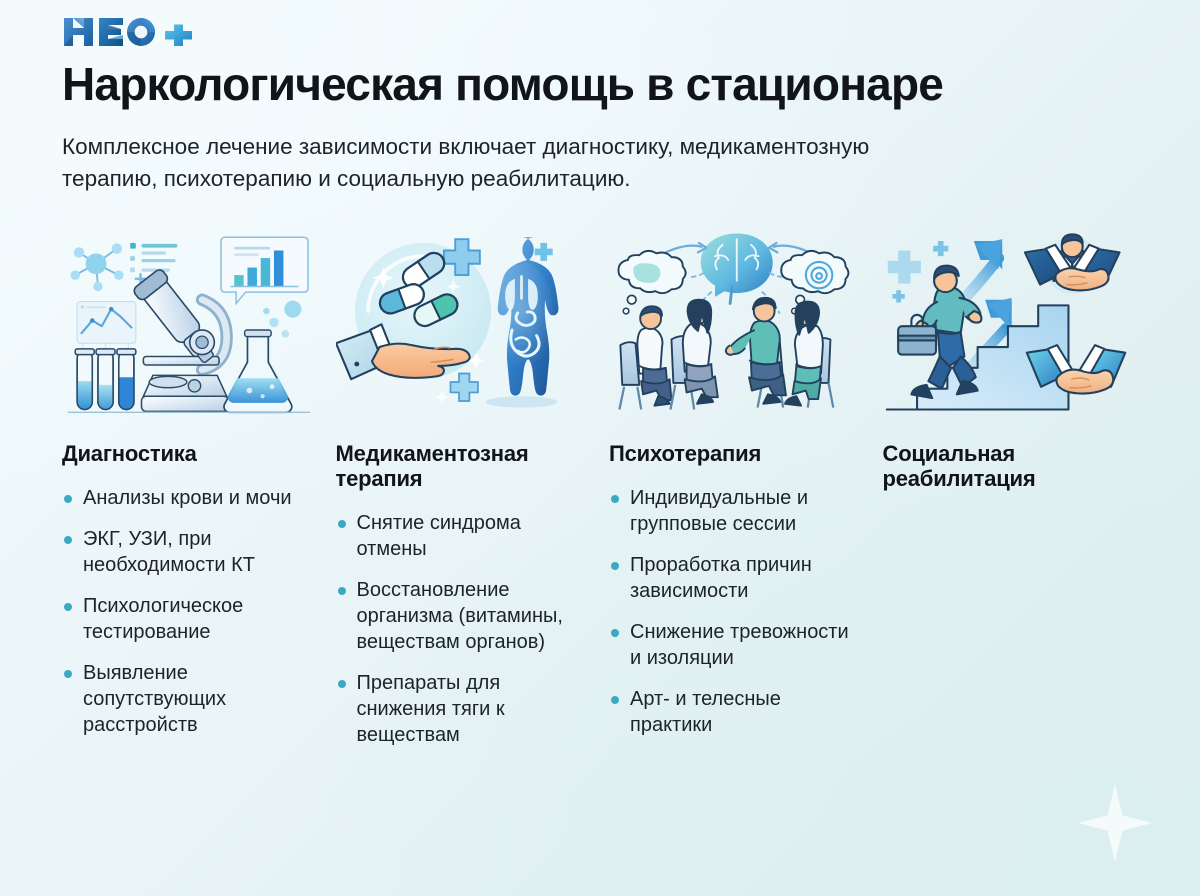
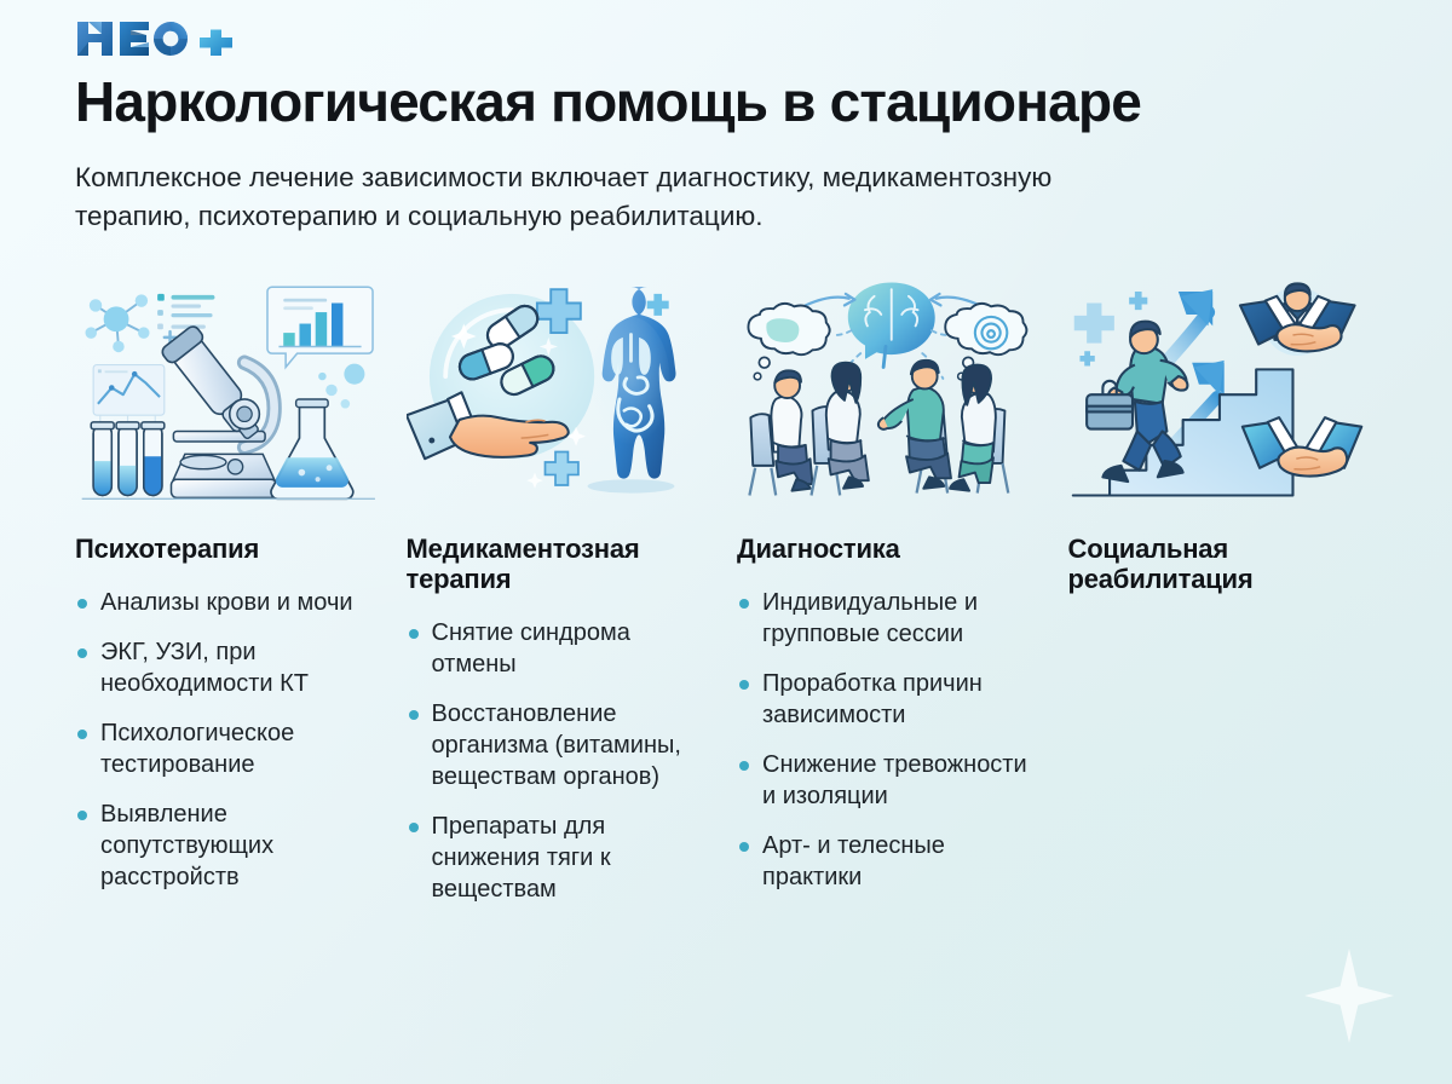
  Наркологическая помощь в стационаре
  Комплексное лечение зависимости включает диагностику, медикаментозную терапию, психотерапию и социальную реабилитацию.
- Диагностика
+ Психотерапия
  Анализы крови и мочи
  ЭКГ, УЗИ, при необходимости КТ
  Психологическое тестирование
  Выявление сопутствующих расстройств
  Медикаментозная терапия
  Снятие синдрома отмены
  Восстановление организма (витамины, веществам органов)
  Препараты для снижения тяги к веществам
- Психотерапия
+ Диагностика
  Индивидуальные и групповые сессии
  Проработка причин зависимости
  Снижение тревожности и изоляции
  Арт- и телесные практики
  Социальная реабилитация
